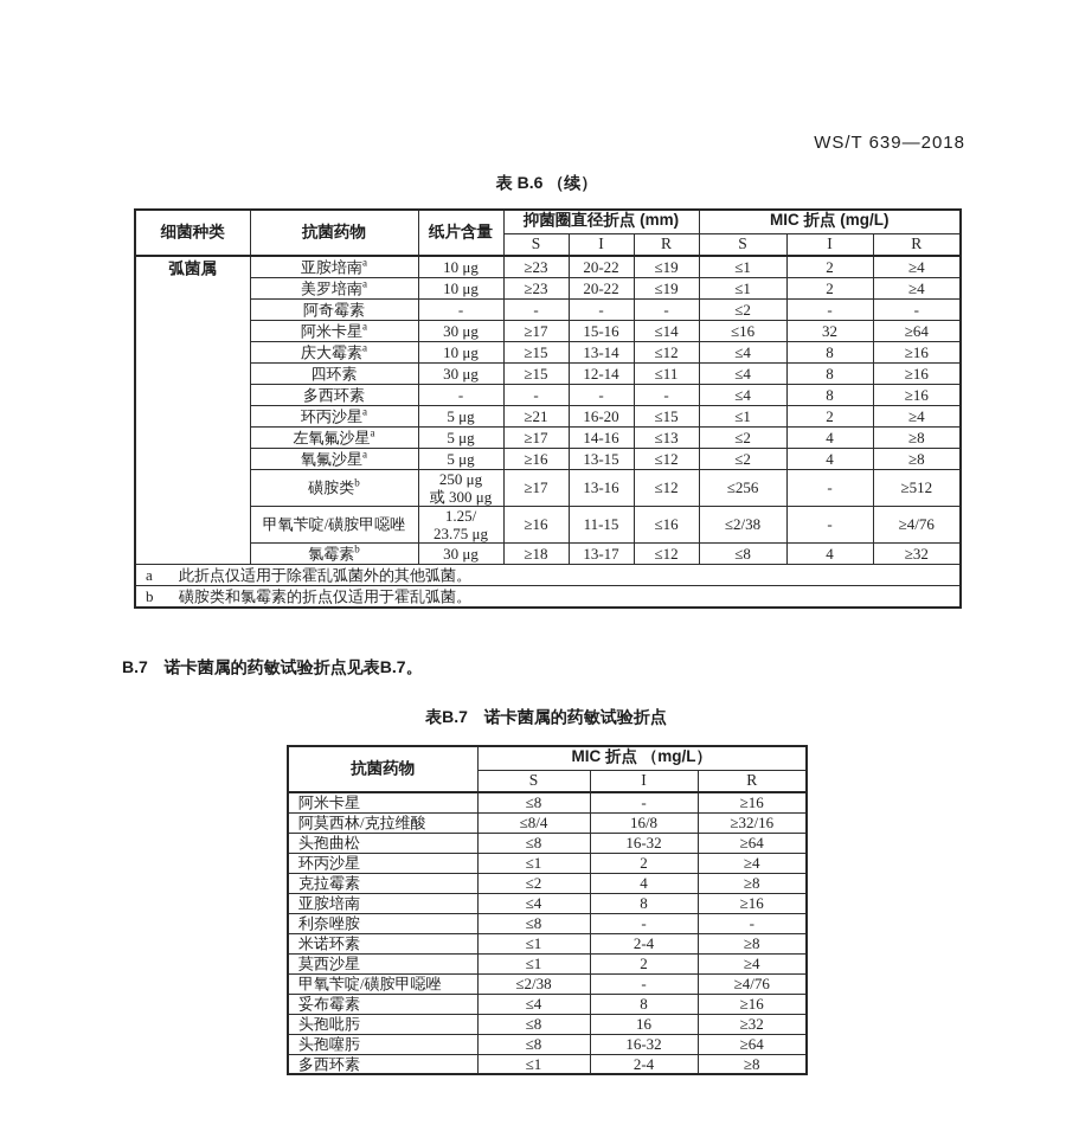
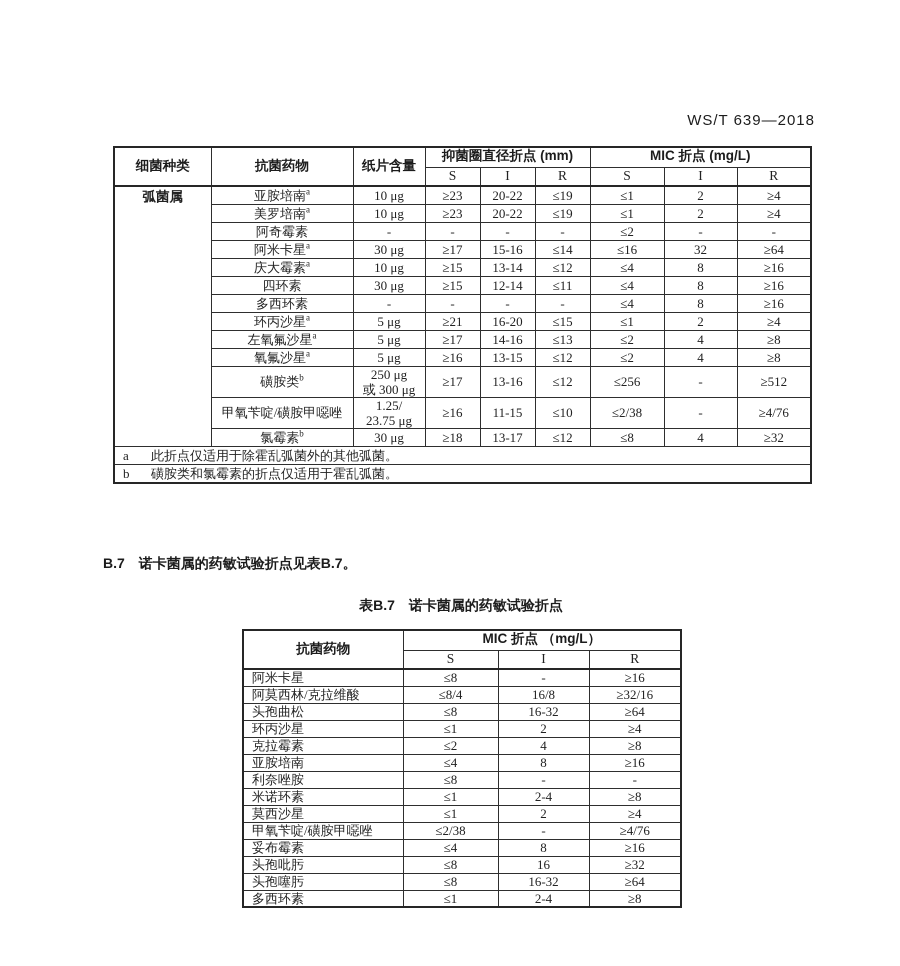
  WS/T 639—2018
- 表 B.6 （续）
  细菌种类	抗菌药物	纸片含量	抑菌圈直径折点 (mm)	MIC 折点 (mg/L)
  S	I	R	S	I	R
  弧菌属	亚胺培南a	10 μg	≥23	20-22	≤19	≤1	2	≥4
  美罗培南a	10 μg	≥23	20-22	≤19	≤1	2	≥4
  阿奇霉素	-	-	-	-	≤2	-	-
  阿米卡星a	30 μg	≥17	15-16	≤14	≤16	32	≥64
  庆大霉素a	10 μg	≥15	13-14	≤12	≤4	8	≥16
  四环素	30 μg	≥15	12-14	≤11	≤4	8	≥16
  多西环素	-	-	-	-	≤4	8	≥16
  环丙沙星a	5 μg	≥21	16-20	≤15	≤1	2	≥4
  左氧氟沙星a	5 μg	≥17	14-16	≤13	≤2	4	≥8
  氧氟沙星a	5 μg	≥16	13-15	≤12	≤2	4	≥8
  磺胺类b	250 μg或 300 μg	≥17	13-16	≤12	≤256	-	≥512
- 甲氧苄啶/磺胺甲噁唑	1.25/23.75 μg	≥16	11-15	≤16	≤2/38	-	≥4/76
+ 甲氧苄啶/磺胺甲噁唑	1.25/23.75 μg	≥16	11-15	≤10	≤2/38	-	≥4/76
  氯霉素b	30 μg	≥18	13-17	≤12	≤8	4	≥32
  a 此折点仅适用于除霍乱弧菌外的其他弧菌。
  b 磺胺类和氯霉素的折点仅适用于霍乱弧菌。
  B.7 诺卡菌属的药敏试验折点见表B.7。
  表B.7 诺卡菌属的药敏试验折点
  抗菌药物	MIC 折点 （mg/L）
  S	I	R
  阿米卡星	≤8	-	≥16
  阿莫西林/克拉维酸	≤8/4	16/8	≥32/16
  头孢曲松	≤8	16-32	≥64
  环丙沙星	≤1	2	≥4
  克拉霉素	≤2	4	≥8
  亚胺培南	≤4	8	≥16
  利奈唑胺	≤8	-	-
  米诺环素	≤1	2-4	≥8
  莫西沙星	≤1	2	≥4
  甲氧苄啶/磺胺甲噁唑	≤2/38	-	≥4/76
  妥布霉素	≤4	8	≥16
  头孢吡肟	≤8	16	≥32
  头孢噻肟	≤8	16-32	≥64
  多西环素	≤1	2-4	≥8
